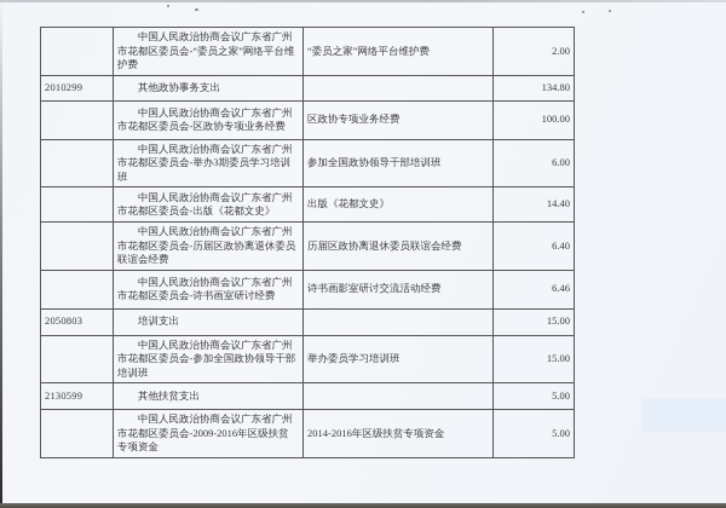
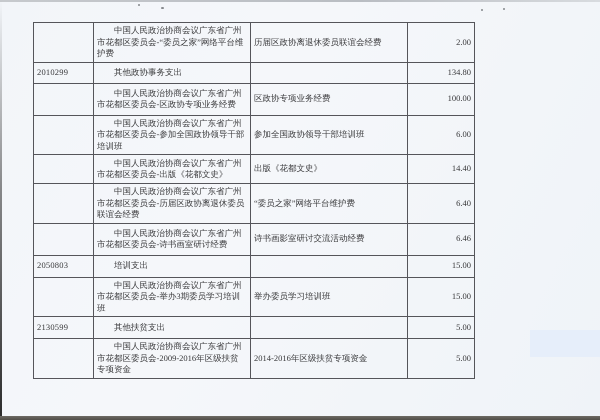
- 	中国人民政治协商会议广东省广州市花都区委员会-“委员之家”网络平台维护费	“委员之家”网络平台维护费	2.00
+ 	中国人民政治协商会议广东省广州市花都区委员会-“委员之家”网络平台维护费	历届区政协离退休委员联谊会经费	2.00
  2010299	其他政协事务支出		134.80
  	中国人民政治协商会议广东省广州市花都区委员会-区政协专项业务经费	区政协专项业务经费	100.00
- 	中国人民政治协商会议广东省广州市花都区委员会-举办3期委员学习培训班	参加全国政协领导干部培训班	6.00
+ 	中国人民政治协商会议广东省广州市花都区委员会-参加全国政协领导干部培训班	参加全国政协领导干部培训班	6.00
  	中国人民政治协商会议广东省广州市花都区委员会-出版《花都文史》	出版《花都文史》	14.40
- 	中国人民政治协商会议广东省广州市花都区委员会-历届区政协离退休委员联谊会经费	历届区政协离退休委员联谊会经费	6.40
+ 	中国人民政治协商会议广东省广州市花都区委员会-历届区政协离退休委员联谊会经费	“委员之家”网络平台维护费	6.40
  	中国人民政治协商会议广东省广州市花都区委员会-诗书画室研讨经费	诗书画影室研讨交流活动经费	6.46
  2050803	培训支出		15.00
- 	中国人民政治协商会议广东省广州市花都区委员会-参加全国政协领导干部培训班	举办委员学习培训班	15.00
+ 	中国人民政治协商会议广东省广州市花都区委员会-举办3期委员学习培训班	举办委员学习培训班	15.00
  2130599	其他扶贫支出		5.00
  	中国人民政治协商会议广东省广州市花都区委员会-2009-2016年区级扶贫专项资金	2014-2016年区级扶贫专项资金	5.00
